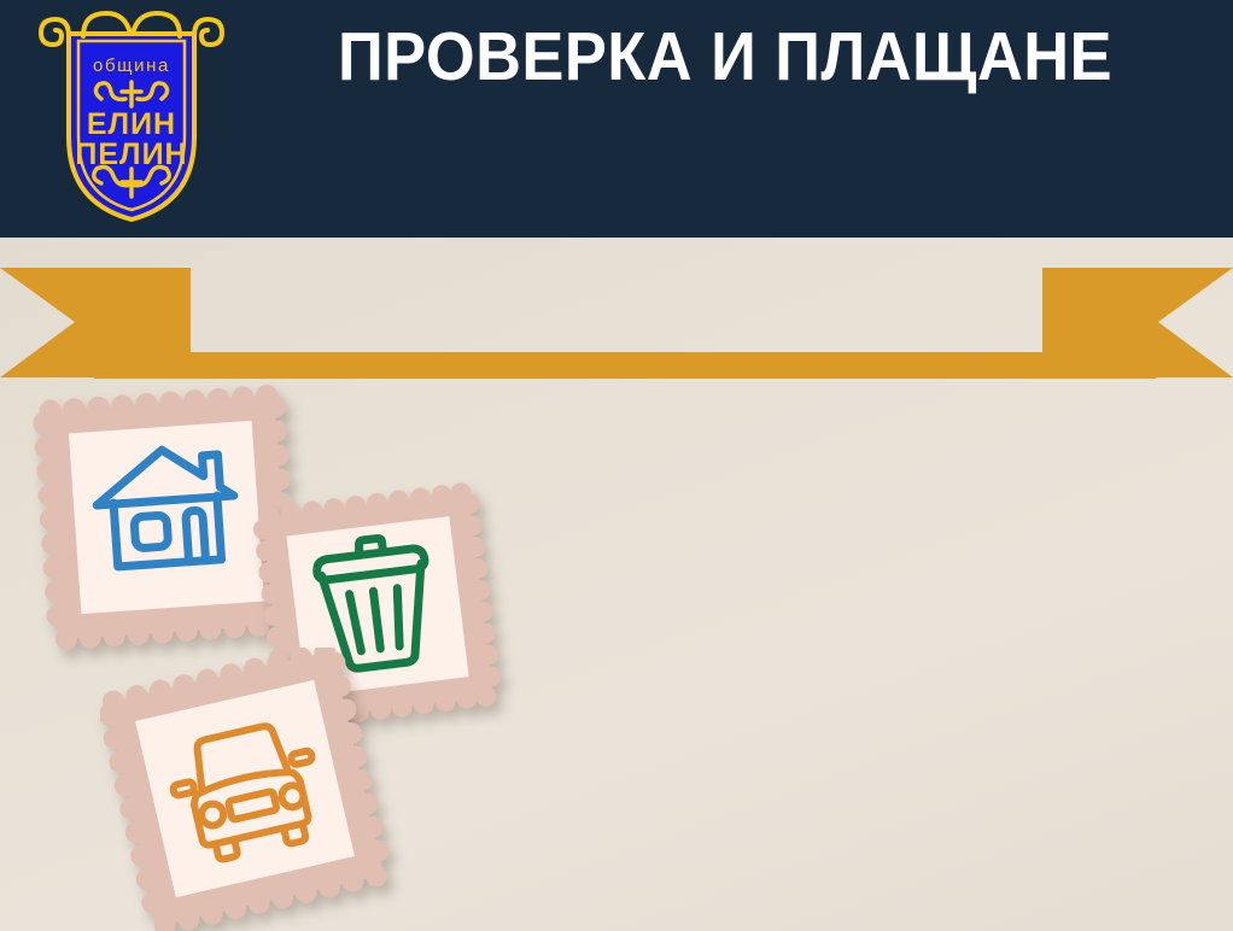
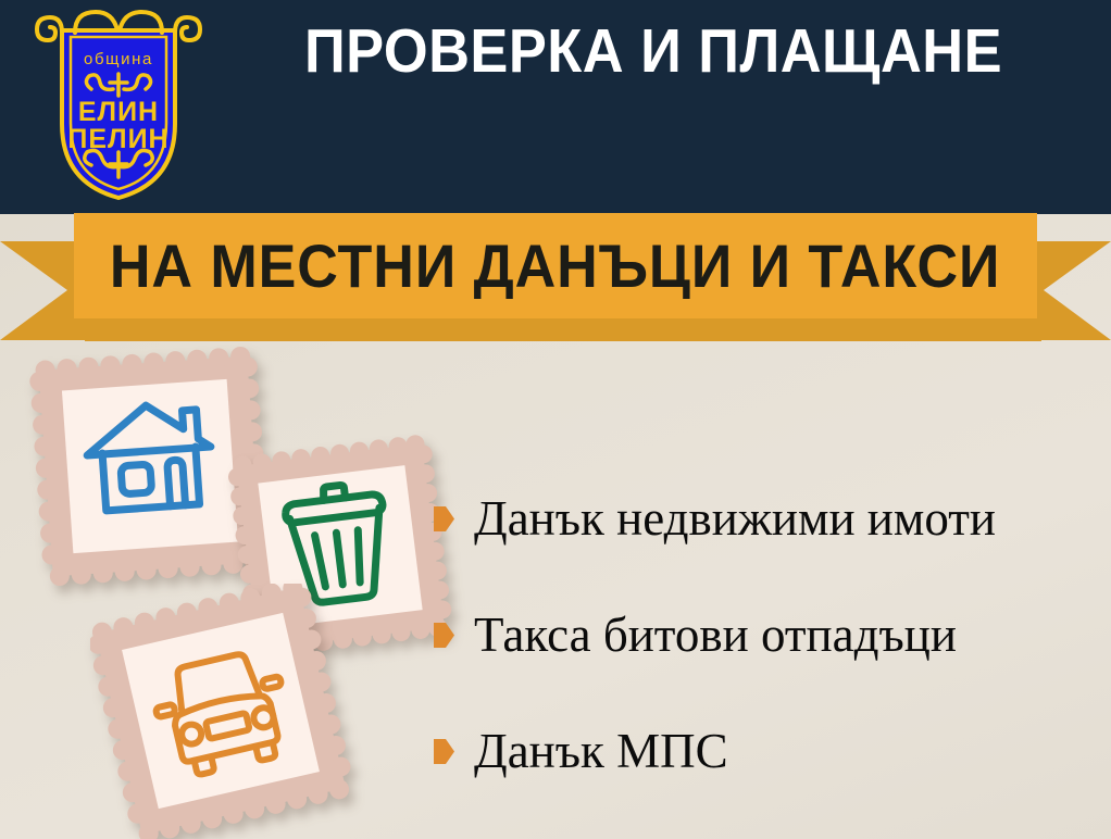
  община
  ЕЛИН
  ПЕЛИН
  ПРОВЕРКА И ПЛАЩАНЕ
+ НА МЕСТНИ ДАНЪЦИ И ТАКСИ
+ Данък недвижими имоти
+ Такса битови отпадъци
+ Данък МПС
